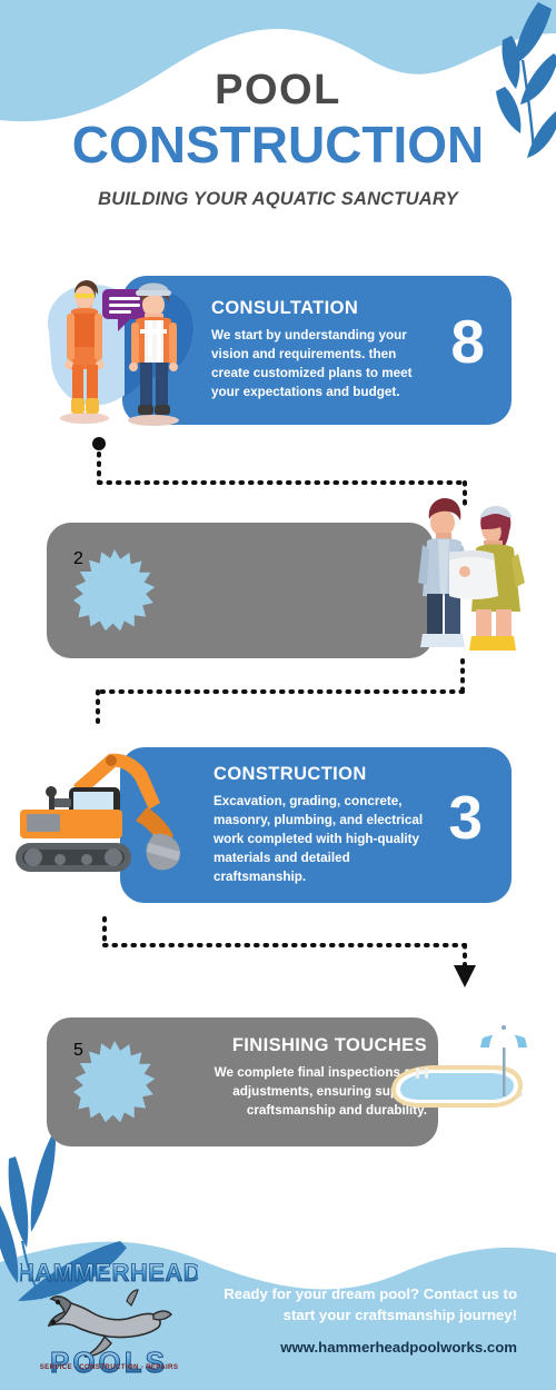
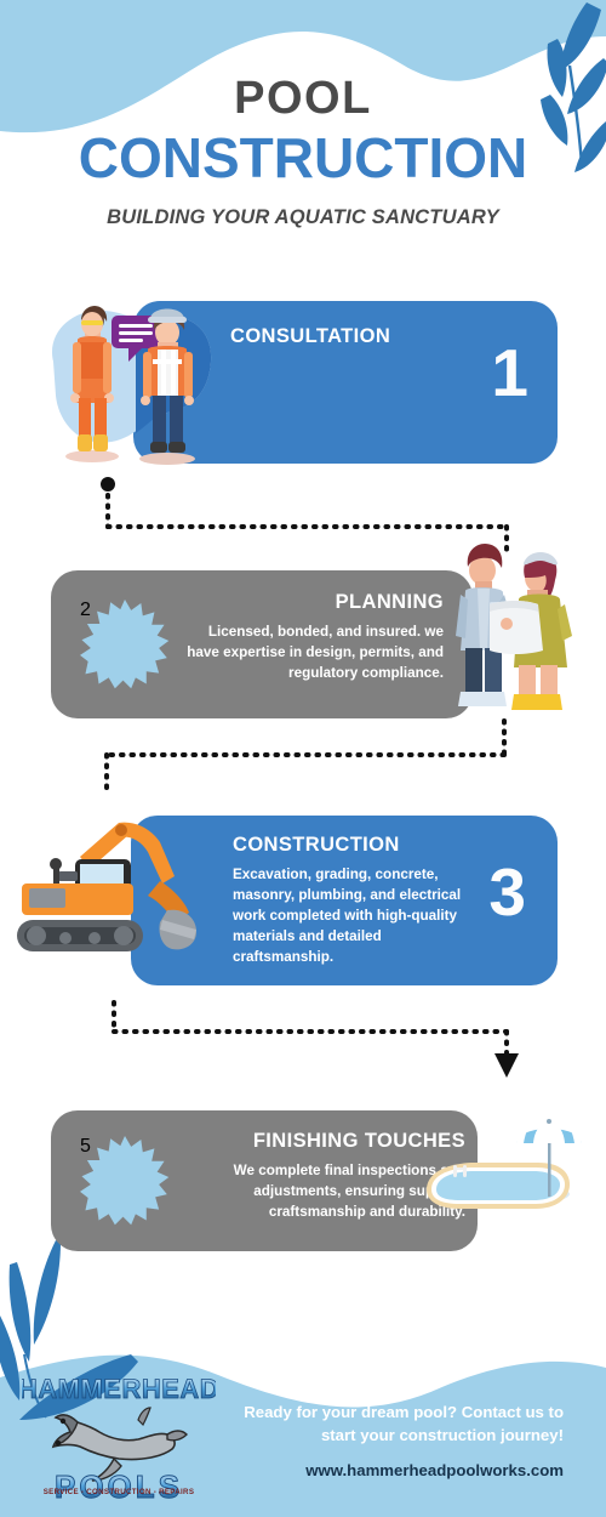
  POOL
  CONSTRUCTION
  BUILDING YOUR AQUATIC SANCTUARY
  CONSULTATION
- We start by understanding your vision and requirements. then create customized plans to meet your expectations and budget.
- 8
+ 1
  2
+ PLANNING
+ Licensed, bonded, and insured. we have expertise in design, permits, and regulatory compliance.
  CONSTRUCTION
  Excavation, grading, concrete, masonry, plumbing, and electrical work completed with high-quality materials and detailed craftsmanship.
  3
  5
  FINISHING TOUCHES
  We complete final inspections adjustments, ensuring su craftsmanship and durability.
- Ready for your dream pool? Contact us to start your craftsmanship journey!
+ Ready for your dream pool? Contact us to start your construction journey!
  www.hammerheadpoolworks.com
  HAMMERHEAD
  POOLS
